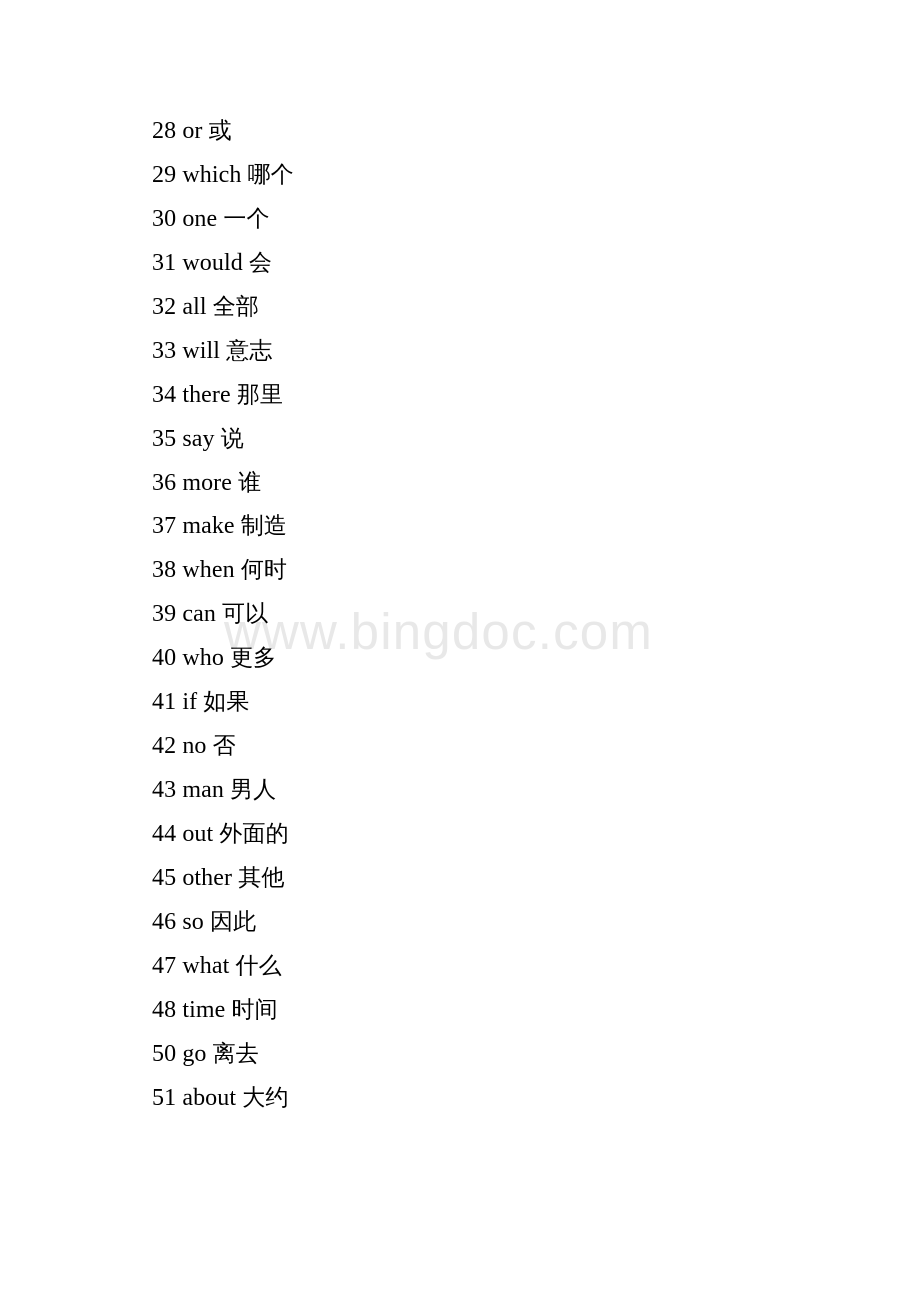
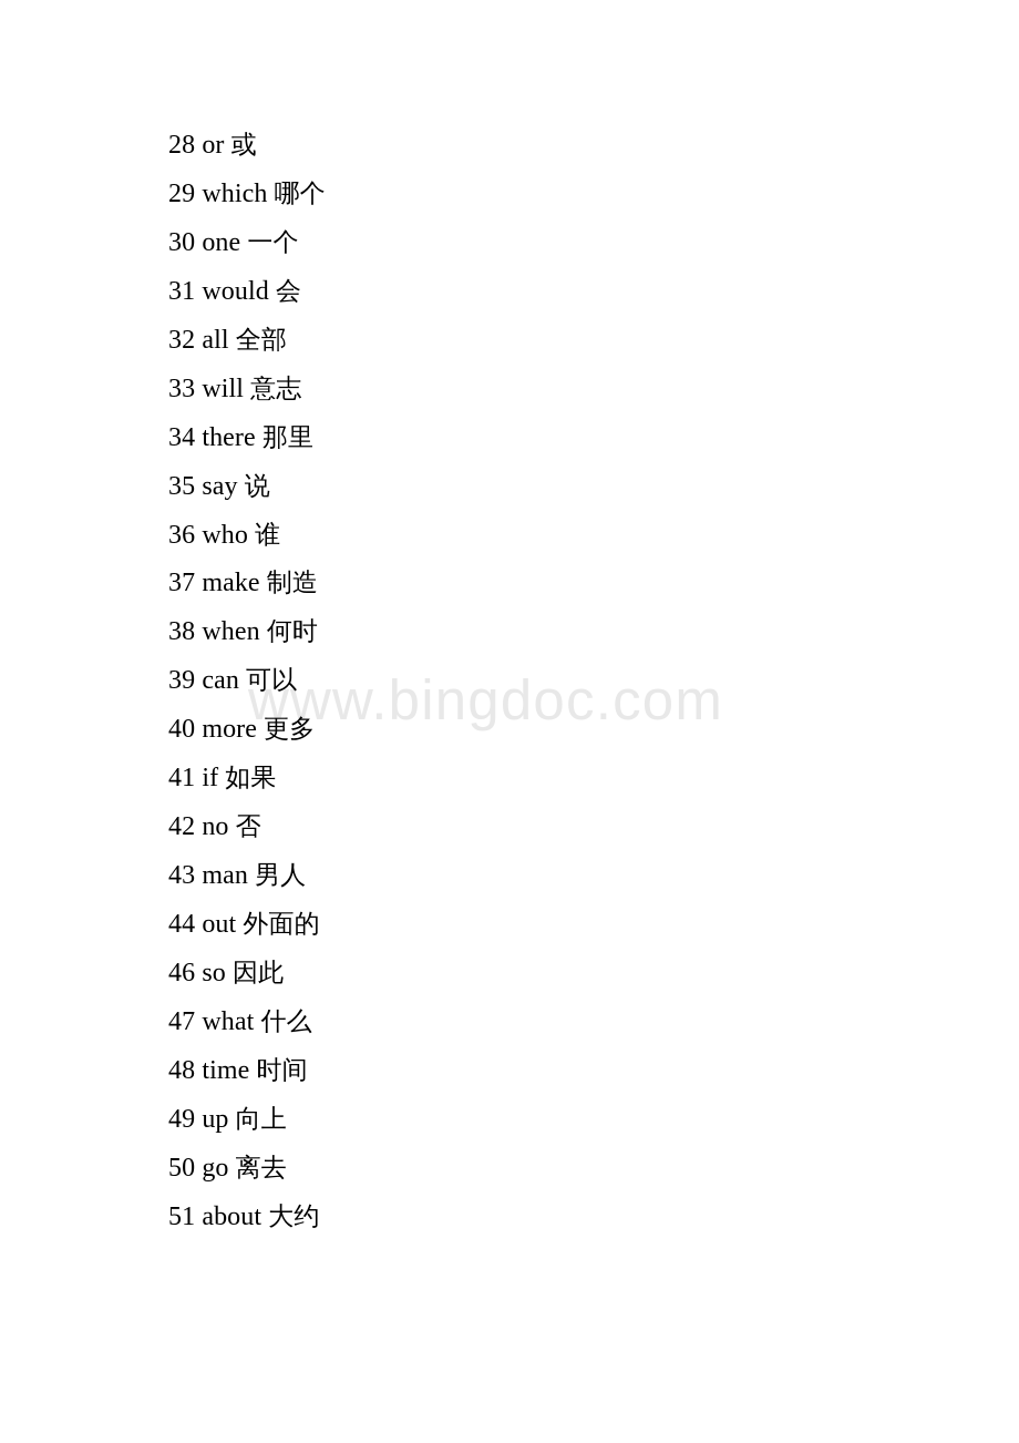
  www.bingdoc.com
  28 or 或
  29 which 哪个
  30 one 一个
  31 would 会
  32 all 全部
  33 will 意志
  34 there 那里
  35 say 说
- 36 more 谁
+ 36 who 谁
  37 make 制造
  38 when 何时
  39 can 可以
- 40 who 更多
+ 40 more 更多
  41 if 如果
  42 no 否
  43 man 男人
  44 out 外面的
- 45 other 其他
  46 so 因此
  47 what 什么
  48 time 时间
+ 49 up 向上
  50 go 离去
  51 about 大约
